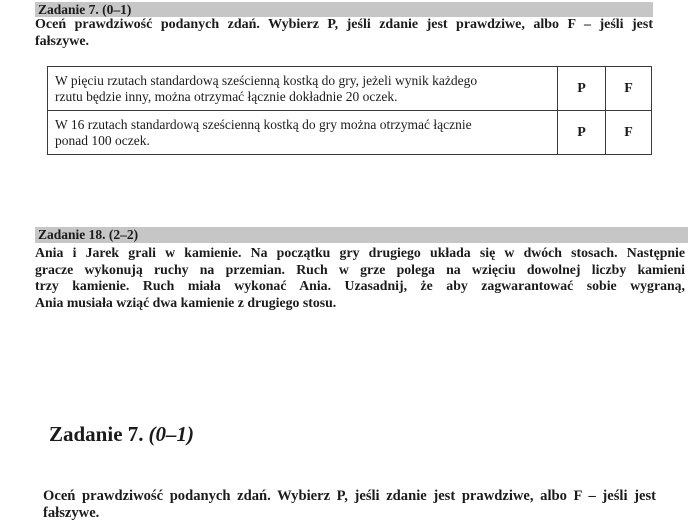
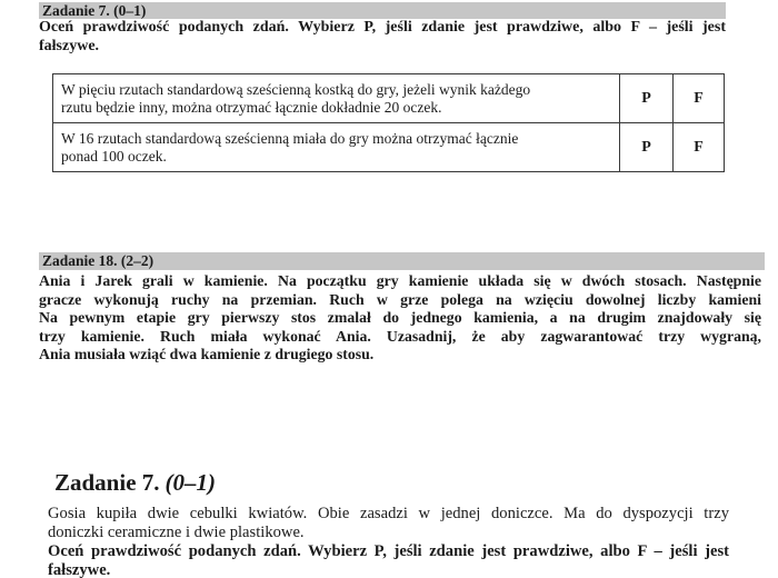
  Zadanie 7. (0–1)
  Oceń prawdziwość podanych zdań. Wybierz P, jeśli zdanie jest prawdziwe, albo F – jeśli jest
  fałszywe.
  W pięciu rzutach standardową sześcienną kostką do gry, jeżeli wynik każdego rzutu będzie inny, można otrzymać łącznie dokładnie 20 oczek.	P	F
- W 16 rzutach standardową sześcienną kostką do gry można otrzymać łącznie ponad 100 oczek.	P	F
+ W 16 rzutach standardową sześcienną miała do gry można otrzymać łącznie ponad 100 oczek.	P	F
  Zadanie 18. (2–2)
- Ania i Jarek grali w kamienie. Na początku gry drugiego układa się w dwóch stosach. Następnie
+ Ania i Jarek grali w kamienie. Na początku gry kamienie układa się w dwóch stosach. Następnie
  gracze wykonują ruchy na przemian. Ruch w grze polega na wzięciu dowolnej liczby kamieni
+ Na pewnym etapie gry pierwszy stos zmalał do jednego kamienia, a na drugim znajdowały się
- trzy kamienie. Ruch miała wykonać Ania. Uzasadnij, że aby zagwarantować sobie wygraną,
+ trzy kamienie. Ruch miała wykonać Ania. Uzasadnij, że aby zagwarantować trzy wygraną,
  Ania musiała wziąć dwa kamienie z drugiego stosu.
  Zadanie 7. (0–1)
+ Gosia kupiła dwie cebulki kwiatów. Obie zasadzi w jednej doniczce. Ma do dyspozycji trzy
+ doniczki ceramiczne i dwie plastikowe.
  Oceń prawdziwość podanych zdań. Wybierz P, jeśli zdanie jest prawdziwe, albo F – jeśli jest
  fałszywe.
